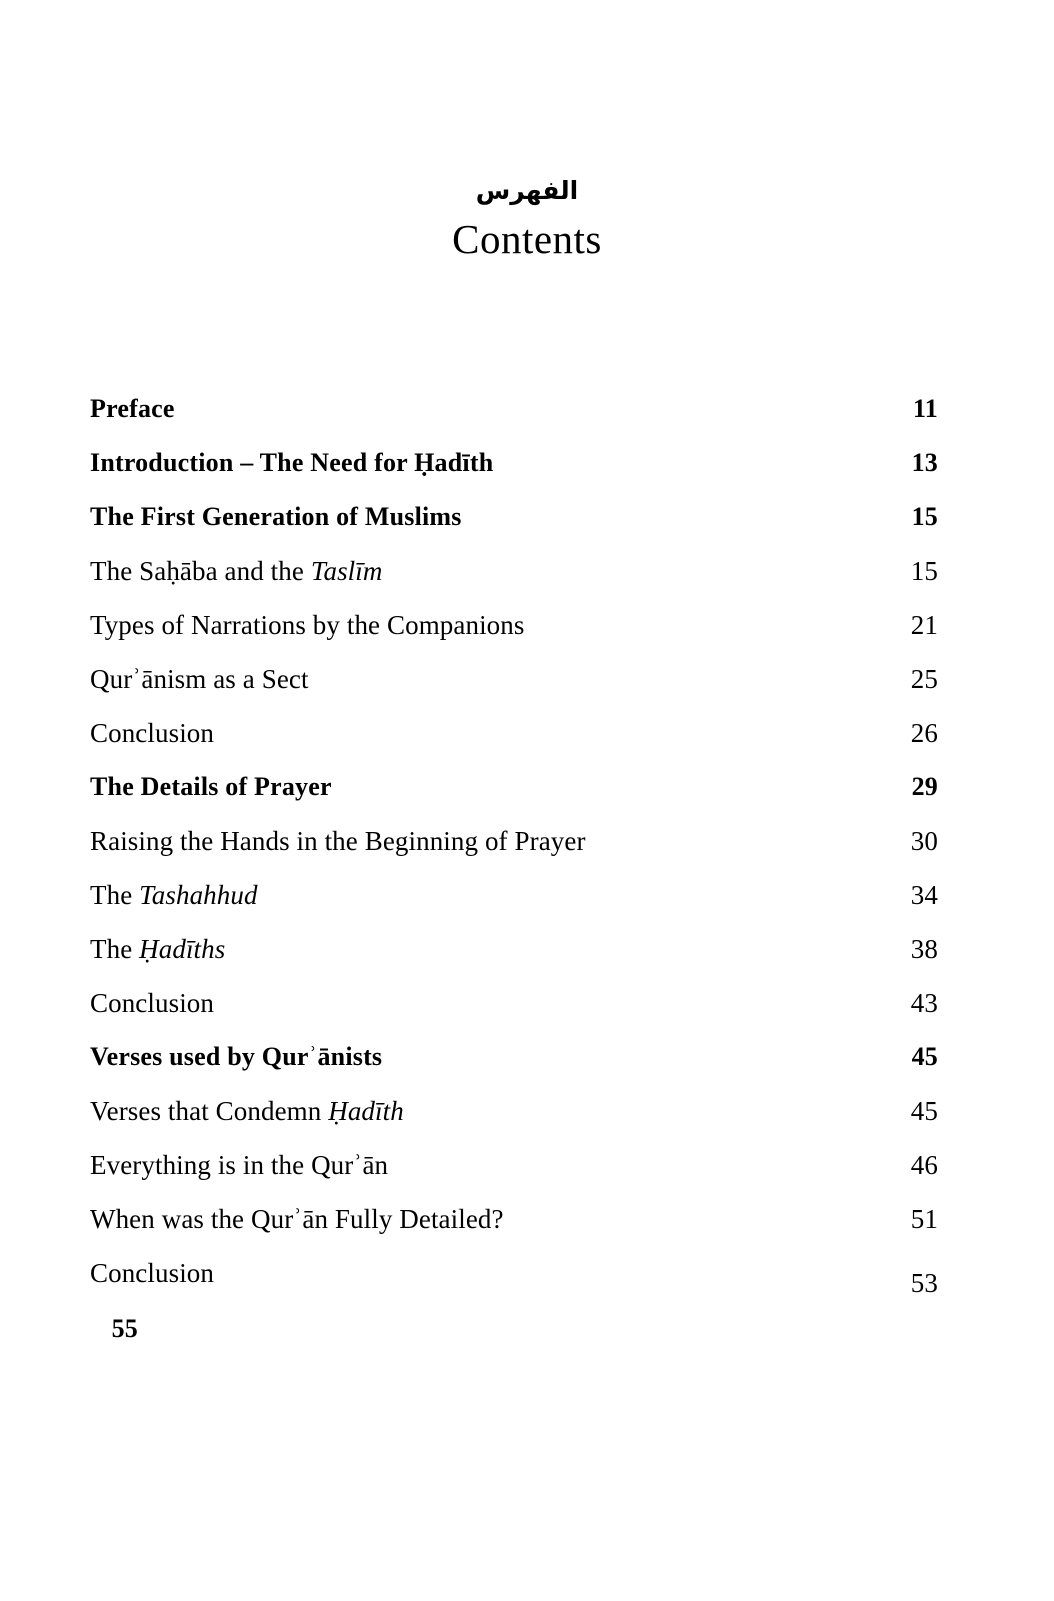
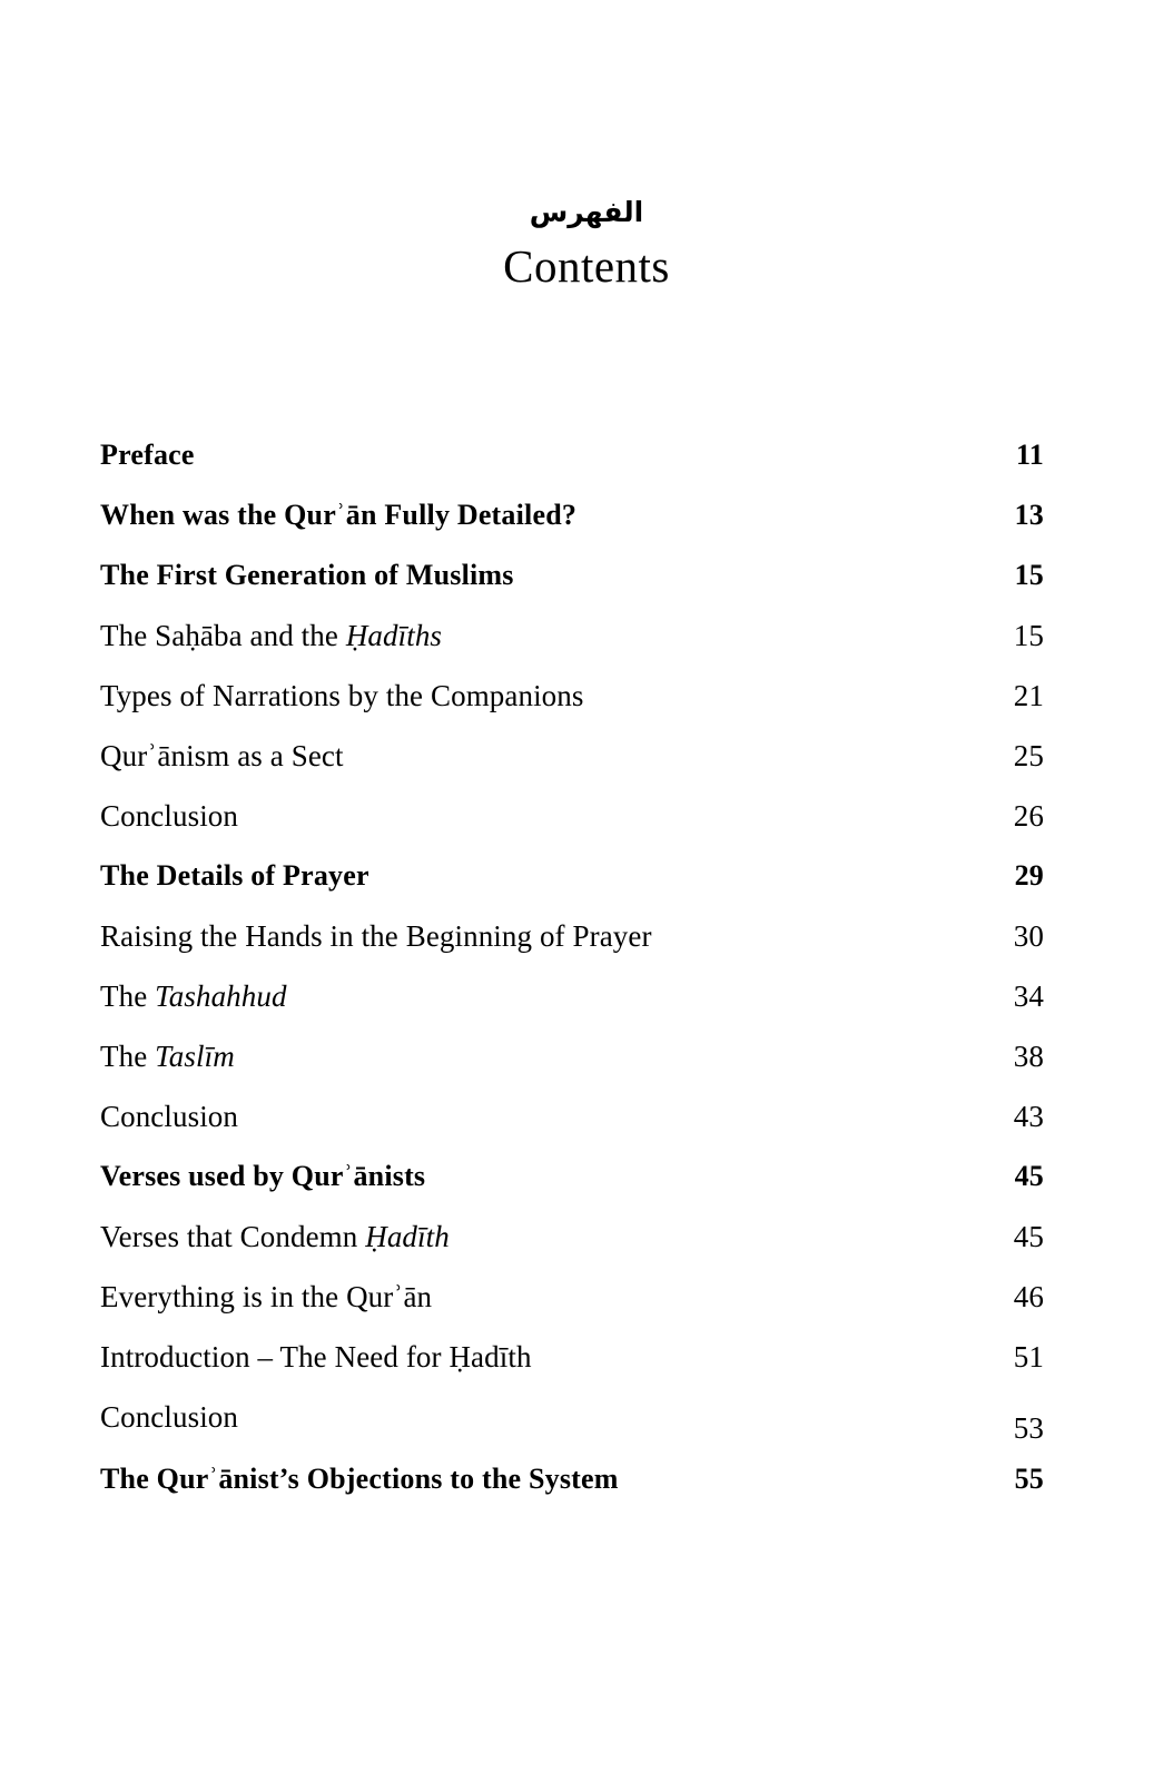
  الفهرس
  Contents
  Preface
  11
- Introduction – The Need for Ḥadīth
+ When was the Qurʾān Fully Detailed?
  13
  The First Generation of Muslims
  15
- The Saḥāba and the Taslīm
+ The Saḥāba and the Ḥadīths
  15
  Types of Narrations by the Companions
  21
  Qurʾānism as a Sect
  25
  Conclusion
  26
  The Details of Prayer
  29
  Raising the Hands in the Beginning of Prayer
  30
  The Tashahhud
  34
- The Ḥadīths
+ The Taslīm
  38
  Conclusion
  43
  Verses used by Qurʾānists
  45
  Verses that Condemn Ḥadīth
  45
  Everything is in the Qurʾān
  46
- When was the Qurʾān Fully Detailed?
+ Introduction – The Need for Ḥadīth
  51
  Conclusion
  53
+ The Qurʾānist’s Objections to the System
  55
